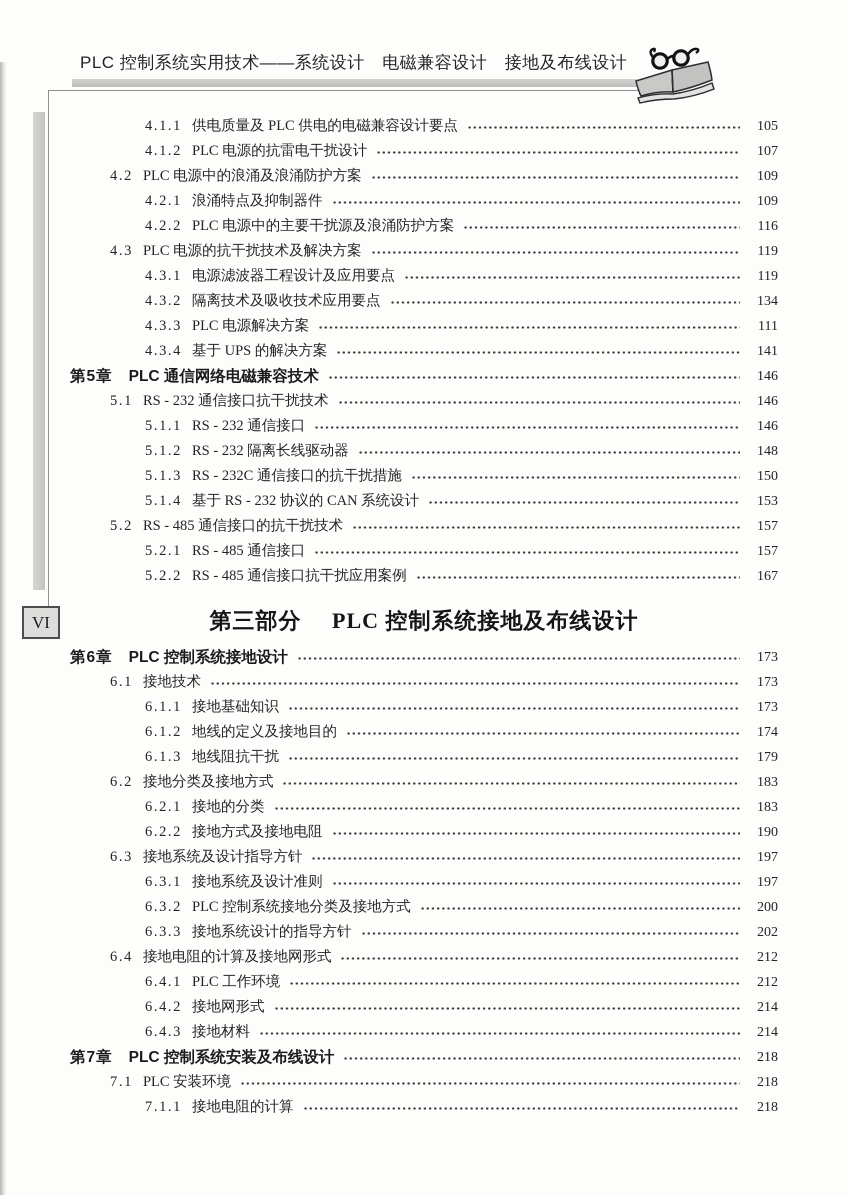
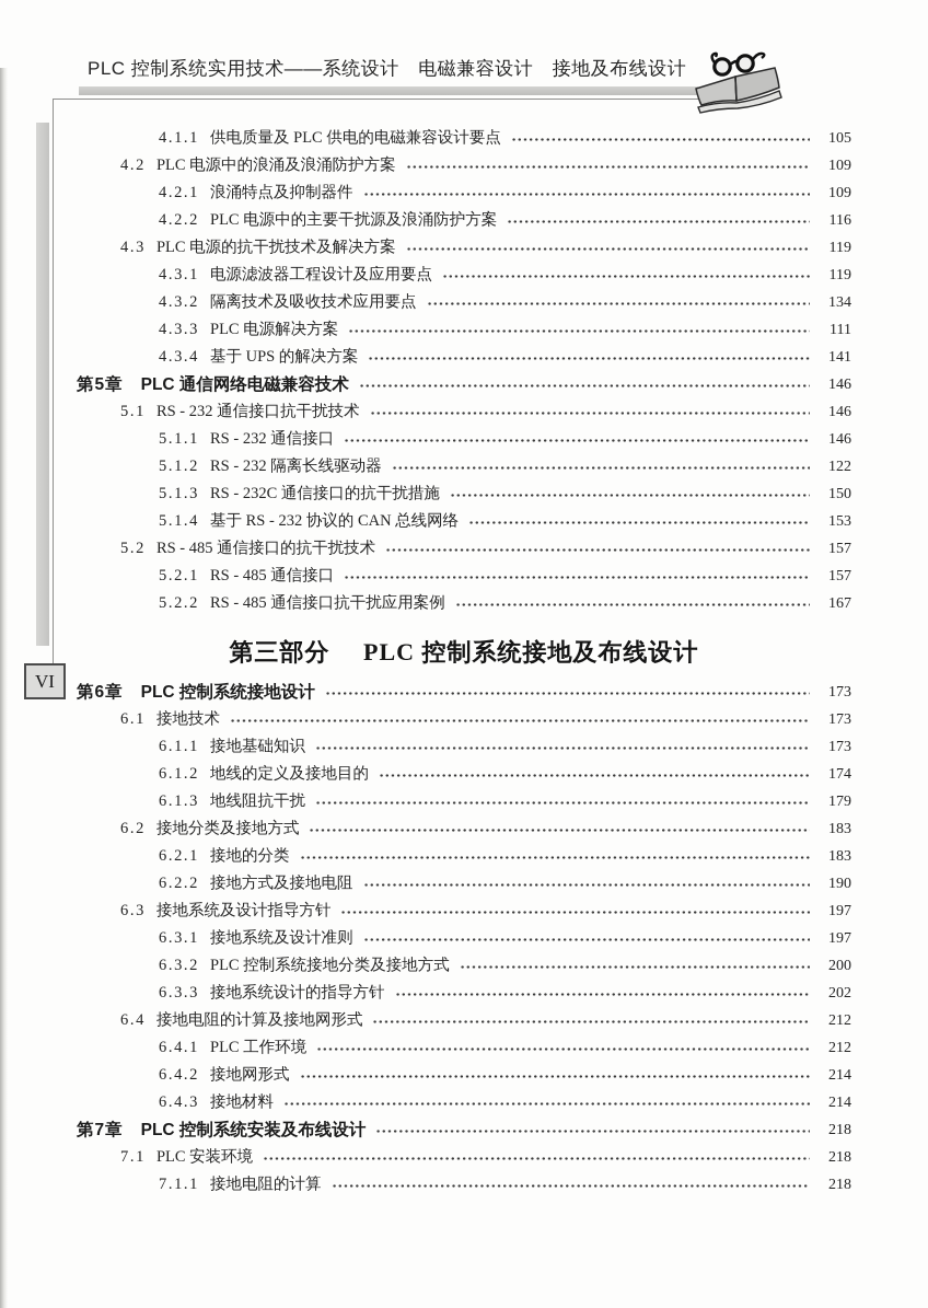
  PLC 控制系统实用技术——系统设计 电磁兼容设计 接地及布线设计
  VI
  4.1.1
  供电质量及 PLC 供电的电磁兼容设计要点
  105
- 4.1.2
- PLC 电源的抗雷电干扰设计
- 107
  4.2
  PLC 电源中的浪涌及浪涌防护方案
  109
  4.2.1
  浪涌特点及抑制器件
  109
  4.2.2
  PLC 电源中的主要干扰源及浪涌防护方案
  116
  4.3
  PLC 电源的抗干扰技术及解决方案
  119
  4.3.1
  电源滤波器工程设计及应用要点
  119
  4.3.2
  隔离技术及吸收技术应用要点
  134
  4.3.3
  PLC 电源解决方案
  111
  4.3.4
  基于 UPS 的解决方案
  141
  第5章
  PLC 通信网络电磁兼容技术
  146
  5.1
  RS - 232 通信接口抗干扰技术
  146
  5.1.1
  RS - 232 通信接口
  146
  5.1.2
  RS - 232 隔离长线驱动器
- 148
+ 122
  5.1.3
  RS - 232C 通信接口的抗干扰措施
  150
  5.1.4
- 基于 RS - 232 协议的 CAN 系统设计
+ 基于 RS - 232 协议的 CAN 总线网络
  153
  5.2
  RS - 485 通信接口的抗干扰技术
  157
  5.2.1
  RS - 485 通信接口
  157
  5.2.2
  RS - 485 通信接口抗干扰应用案例
  167
  第三部分 PLC 控制系统接地及布线设计
  第6章
  PLC 控制系统接地设计
  173
  6.1
  接地技术
  173
  6.1.1
  接地基础知识
  173
  6.1.2
  地线的定义及接地目的
  174
  6.1.3
  地线阻抗干扰
  179
  6.2
  接地分类及接地方式
  183
  6.2.1
  接地的分类
  183
  6.2.2
  接地方式及接地电阻
  190
  6.3
  接地系统及设计指导方针
  197
  6.3.1
  接地系统及设计准则
  197
  6.3.2
  PLC 控制系统接地分类及接地方式
  200
  6.3.3
  接地系统设计的指导方针
  202
  6.4
  接地电阻的计算及接地网形式
  212
  6.4.1
  PLC 工作环境
  212
  6.4.2
  接地网形式
  214
  6.4.3
  接地材料
  214
  第7章
  PLC 控制系统安装及布线设计
  218
  7.1
  PLC 安装环境
  218
  7.1.1
  接地电阻的计算
  218
